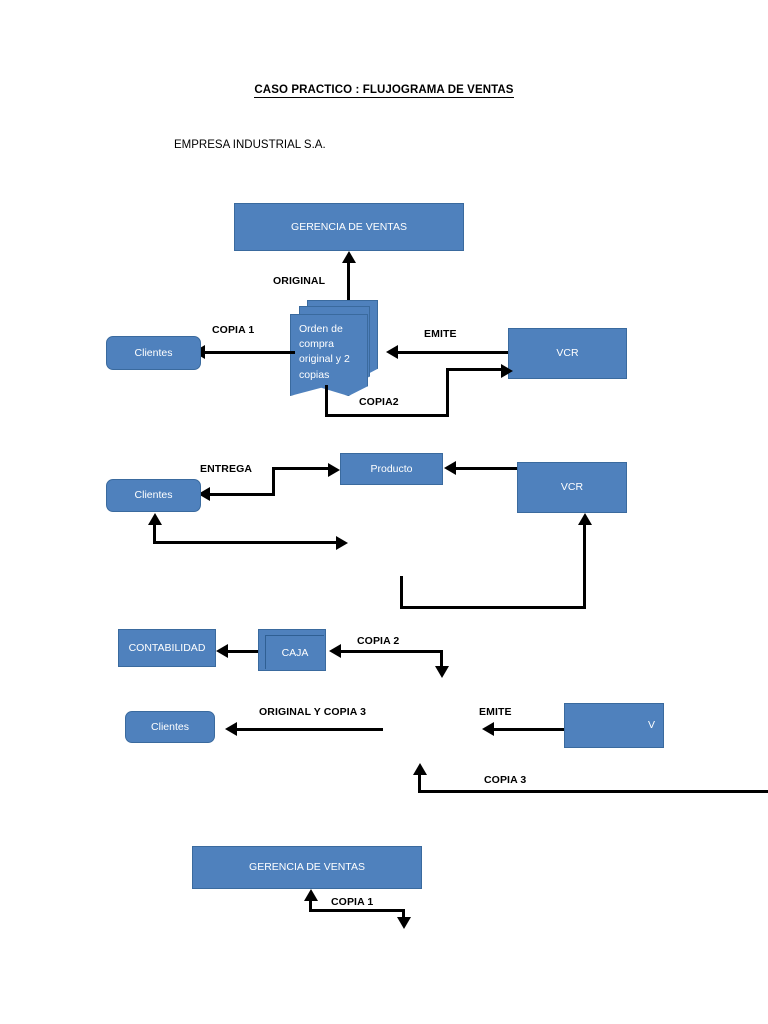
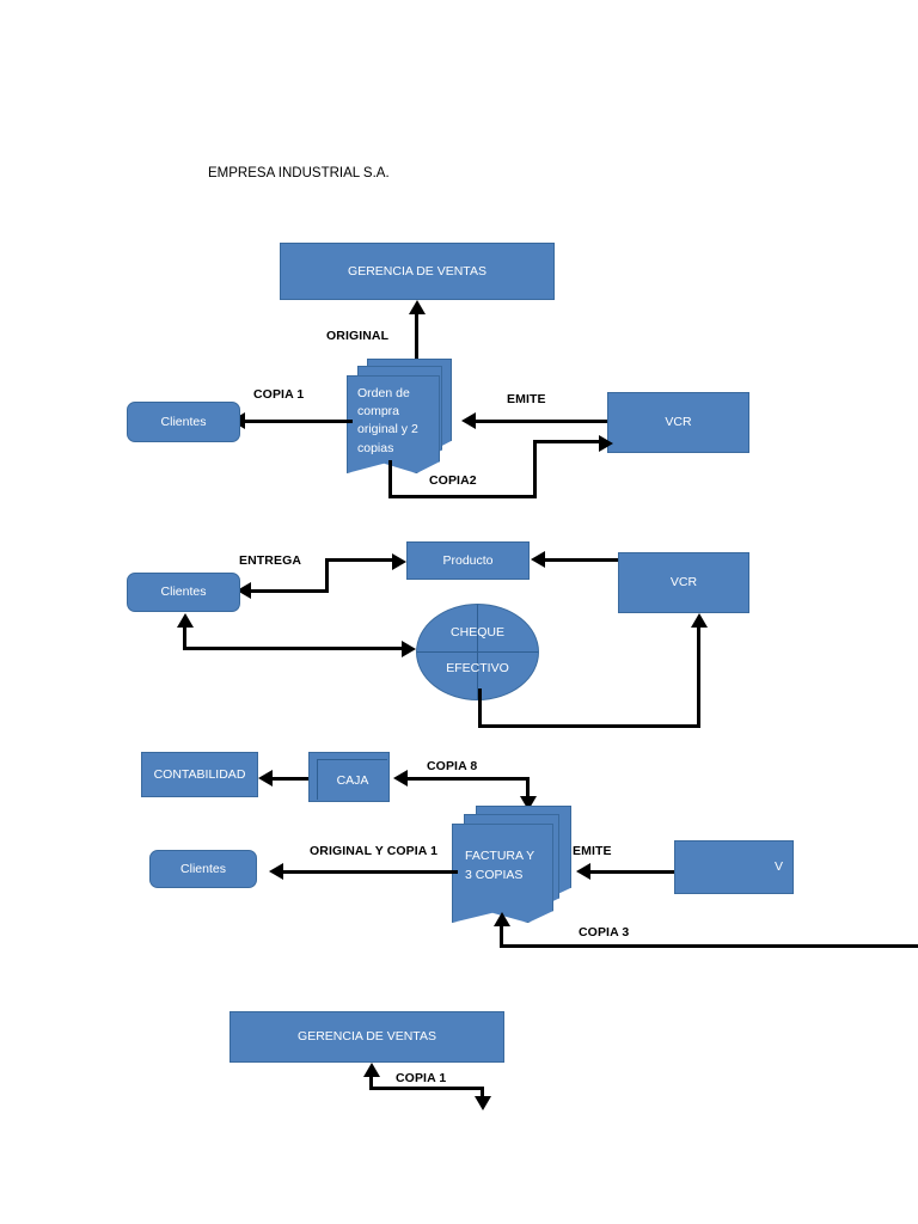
- CASO PRACTICO : FLUJOGRAMA DE VENTAS
  EMPRESA INDUSTRIAL S.A.
  GERENCIA DE VENTAS
  ORIGINAL
  Orden de compra original y 2 copias
  COPIA 1
  Clientes
  EMITE
  VCR
  COPIA2
  Producto
  ENTREGA
  Clientes
  VCR
+ CHEQUE
+ EFECTIVO
  CONTABILIDAD
  CAJA
- COPIA 2
+ COPIA 8
+ FACTURA Y 3 COPIAS
- ORIGINAL Y COPIA 3
+ ORIGINAL Y COPIA 1
  Clientes
  EMITE
  V
  COPIA 3
  GERENCIA DE VENTAS
  COPIA 1
